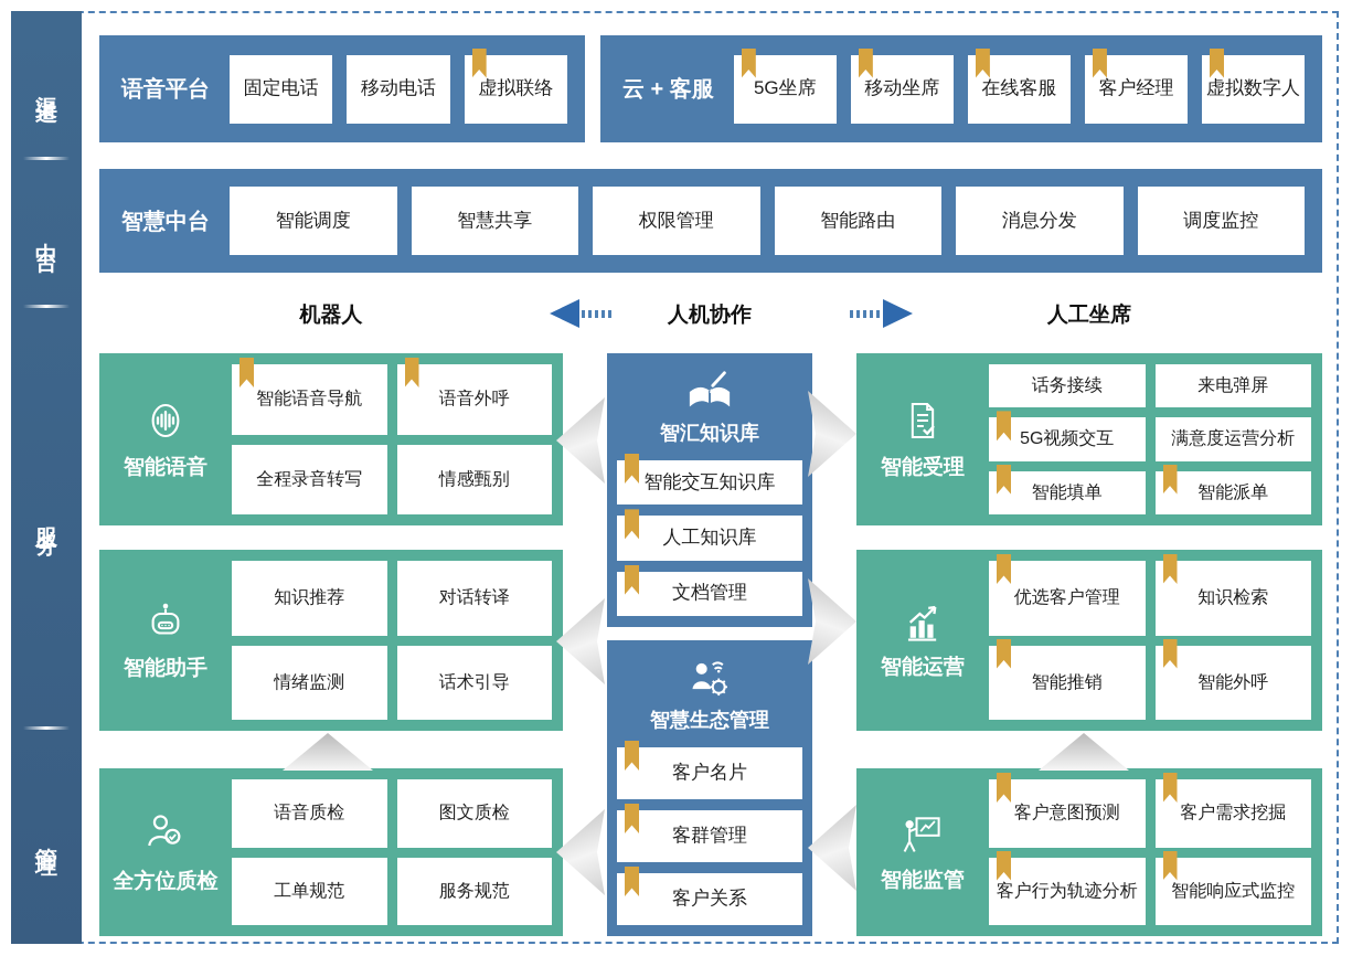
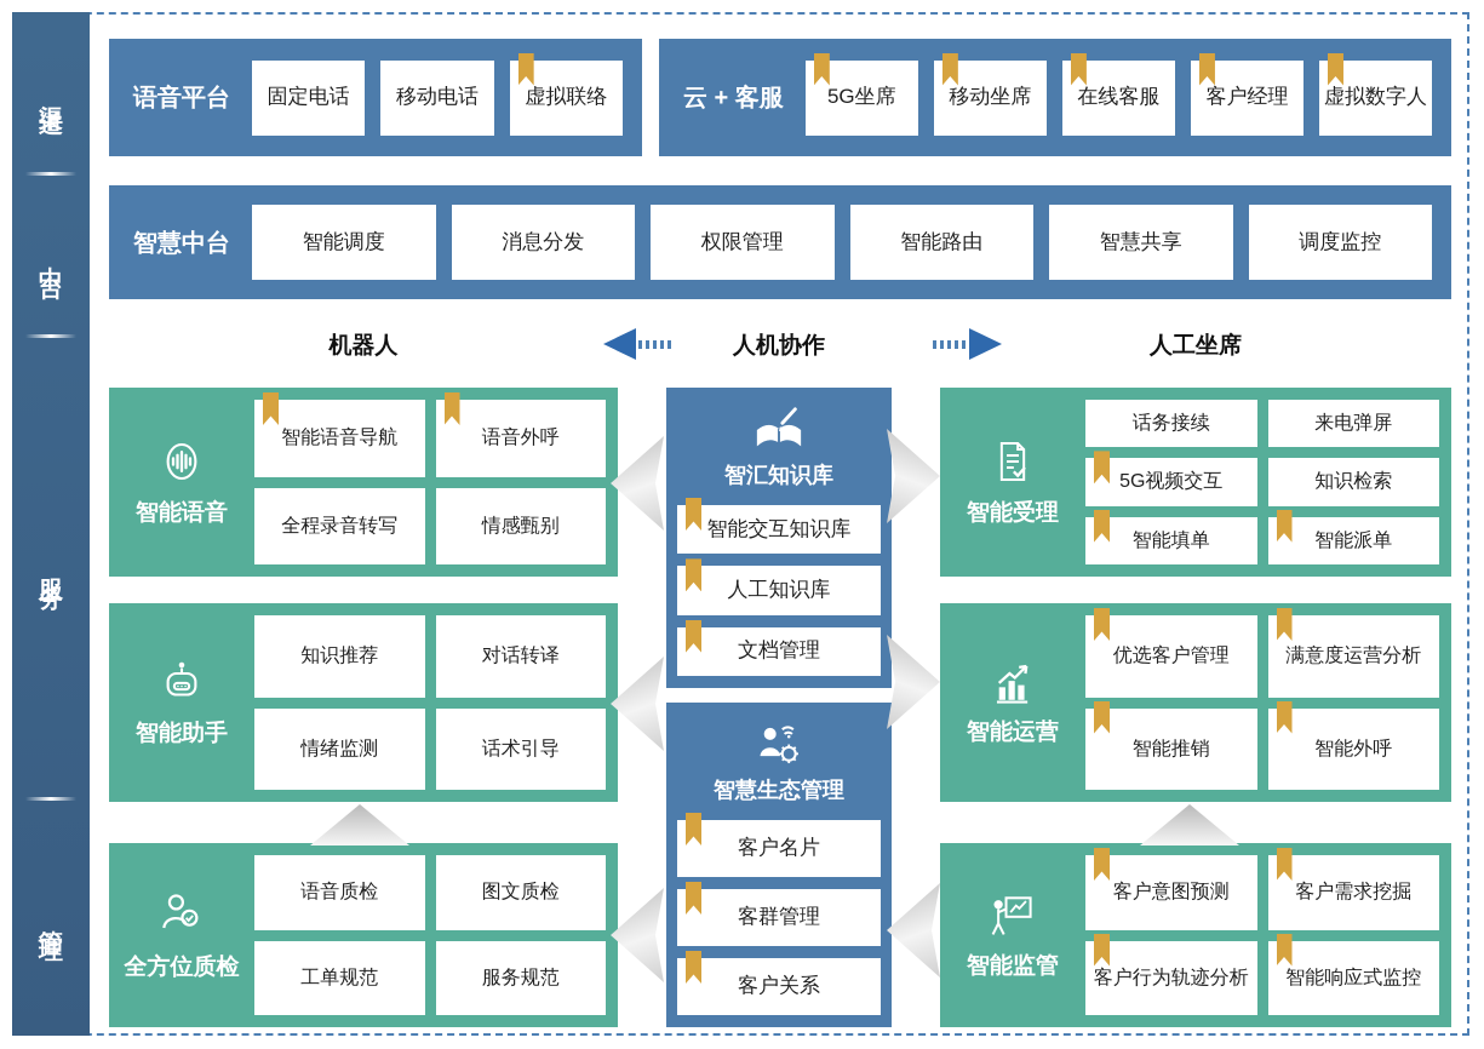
  语音平台
  固定电话
  移动电话
  虚拟联络
  云 + 客服
  5G坐席
  移动坐席
  在线客服
  客户经理
  虚拟数字人
  智慧中台
  智能调度
- 智慧共享
+ 消息分发
  权限管理
  智能路由
- 消息分发
+ 智慧共享
  调度监控
  机器人
  人机协作
  人工坐席
  智能语音
  智能语音导航
  语音外呼
  全程录音转写
  情感甄别
  智能助手
  知识推荐
  对话转译
  情绪监测
  话术引导
  全方位质检
  语音质检
  图文质检
  工单规范
  服务规范
  智汇知识库
  智能交互知识库
  人工知识库
  文档管理
  智慧生态管理
  客户名片
  客群管理
  客户关系
  智能受理
  话务接续
  来电弹屏
  5G视频交互
- 满意度运营分析
+ 知识检索
  智能填单
  智能派单
  智能运营
  优选客户管理
- 知识检索
+ 满意度运营分析
  智能推销
  智能外呼
  智能监管
  客户意图预测
  客户需求挖掘
  客户行为轨迹分析
  智能响应式监控
